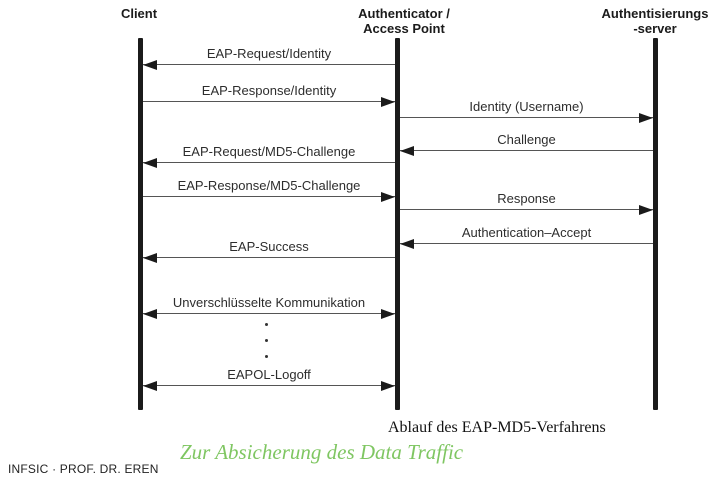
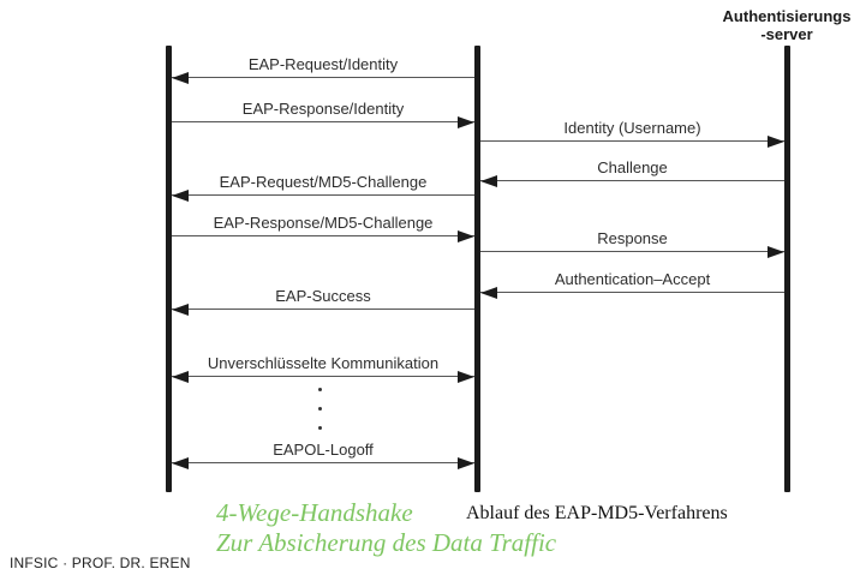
- Client
- Authenticator /
- Access Point
  Authentisierungs
  -server
  EAP-Request/Identity
  EAP-Response/Identity
  Identity (Username)
  Challenge
  EAP-Request/MD5-Challenge
  EAP-Response/MD5-Challenge
  Response
  Authentication–Accept
  EAP-Success
  Unverschlüsselte Kommunikation
  EAPOL-Logoff
+ 4-Wege-Handshake
  Zur Absicherung des Data Traffic
  Ablauf des EAP-MD5-Verfahrens
  INFSIC · PROF. DR. EREN
